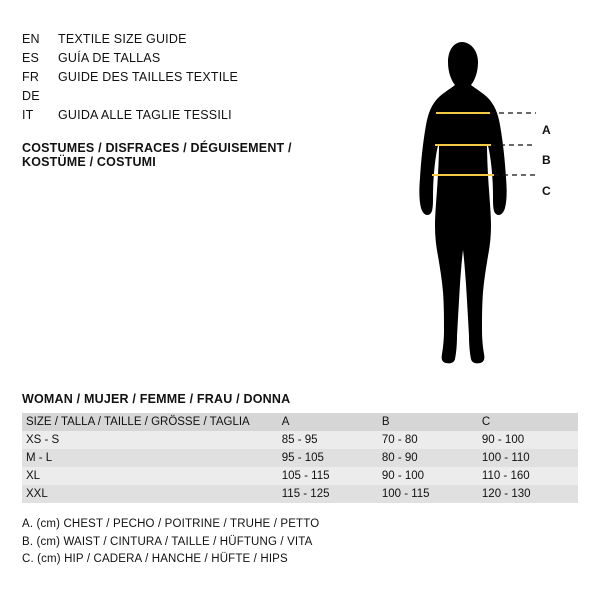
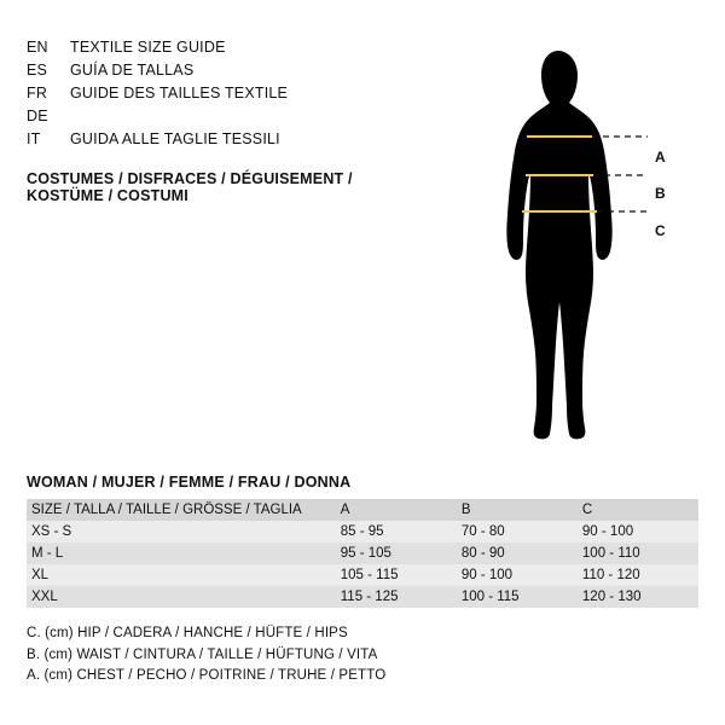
  EN
  TEXTILE SIZE GUIDE
  ES
  GUÍA DE TALLAS
  FR
  GUIDE DES TAILLES TEXTILE
  DE
  IT
  GUIDA ALLE TAGLIE TESSILI
  COSTUMES / DISFRACES / DÉGUISEMENT / KOSTÜME / COSTUMI
  A
  B
  C
  WOMAN / MUJER / FEMME / FRAU / DONNA
  SIZE / TALLA / TAILLE / GRÖSSE / TAGLIA	A	B	C
  XS - S	85 - 95	70 - 80	90 - 100
  M - L	95 - 105	80 - 90	100 - 110
- XL	105 - 115	90 - 100	110 - 160
+ XL	105 - 115	90 - 100	110 - 120
  XXL	115 - 125	100 - 115	120 - 130
- A. (cm) CHEST / PECHO / POITRINE / TRUHE / PETTO
+ C. (cm) HIP / CADERA / HANCHE / HÜFTE / HIPS
  B. (cm) WAIST / CINTURA / TAILLE / HÜFTUNG / VITA
- C. (cm) HIP / CADERA / HANCHE / HÜFTE / HIPS
+ A. (cm) CHEST / PECHO / POITRINE / TRUHE / PETTO
